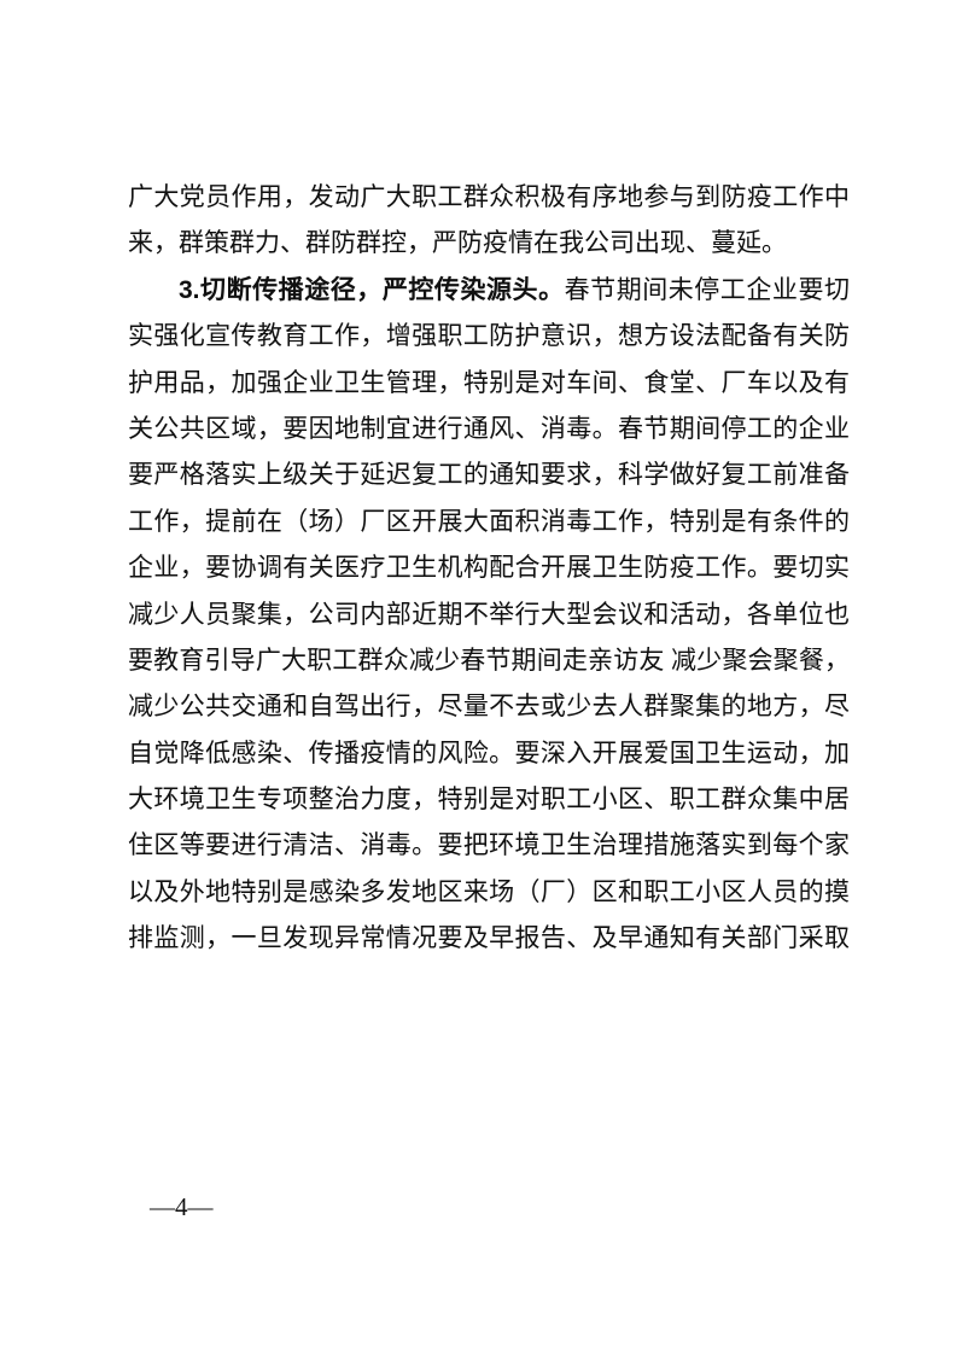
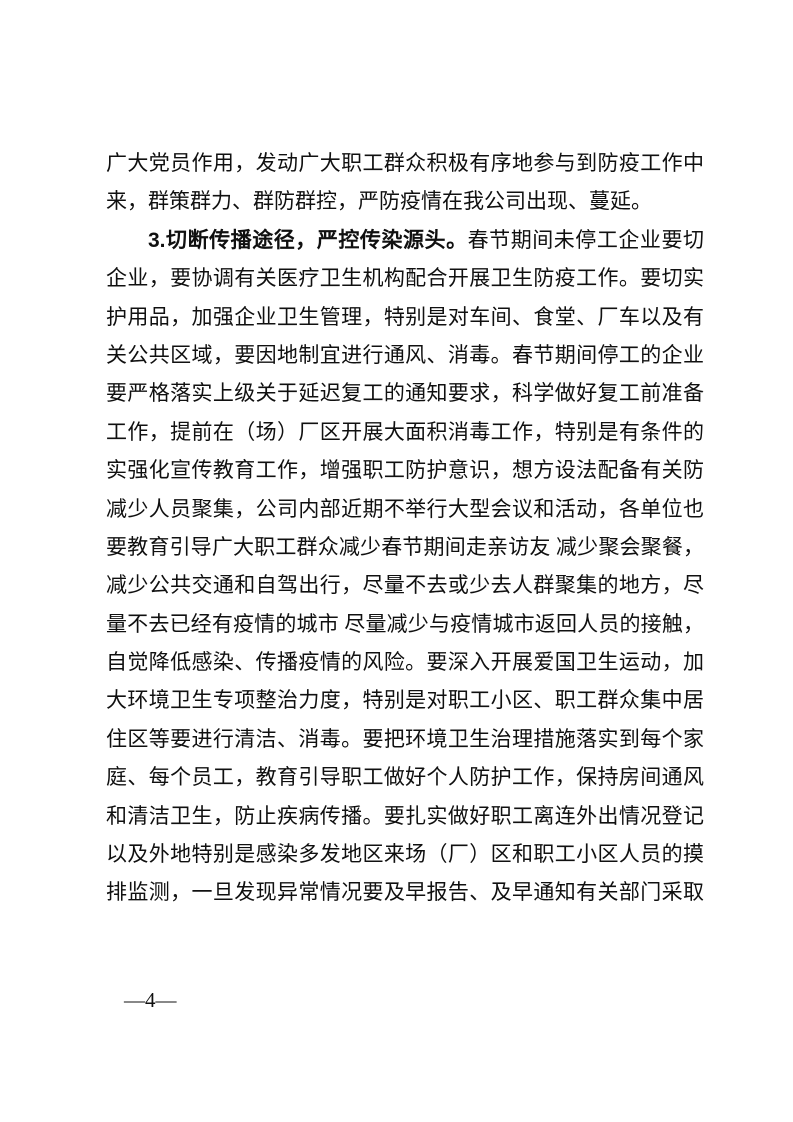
  广大党员作用，发动广大职工群众积极有序地参与到防疫工作中
  来，群策群力、群防群控，严防疫情在我公司出现、蔓延。
  3.切断传播途径，严控传染源头。春节期间未停工企业要切
- 实强化宣传教育工作，增强职工防护意识，想方设法配备有关防
+ 企业，要协调有关医疗卫生机构配合开展卫生防疫工作。要切实
  护用品，加强企业卫生管理，特别是对车间、食堂、厂车以及有
  关公共区域，要因地制宜进行通风、消毒。春节期间停工的企业
  要严格落实上级关于延迟复工的通知要求，科学做好复工前准备
  工作，提前在（场）厂区开展大面积消毒工作，特别是有条件的
- 企业，要协调有关医疗卫生机构配合开展卫生防疫工作。要切实
+ 实强化宣传教育工作，增强职工防护意识，想方设法配备有关防
  减少人员聚集，公司内部近期不举行大型会议和活动，各单位也
  要教育引导广大职工群众减少春节期间走亲访友 减少聚会聚餐，
  减少公共交通和自驾出行，尽量不去或少去人群聚集的地方，尽
+ 量不去已经有疫情的城市 尽量减少与疫情城市返回人员的接触，
  自觉降低感染、传播疫情的风险。要深入开展爱国卫生运动，加
  大环境卫生专项整治力度，特别是对职工小区、职工群众集中居
  住区等要进行清洁、消毒。要把环境卫生治理措施落实到每个家
+ 庭、每个员工，教育引导职工做好个人防护工作，保持房间通风
+ 和清洁卫生，防止疾病传播。要扎实做好职工离连外出情况登记
  以及外地特别是感染多发地区来场（厂）区和职工小区人员的摸
  排监测，一旦发现异常情况要及早报告、及早通知有关部门采取
  —4—
